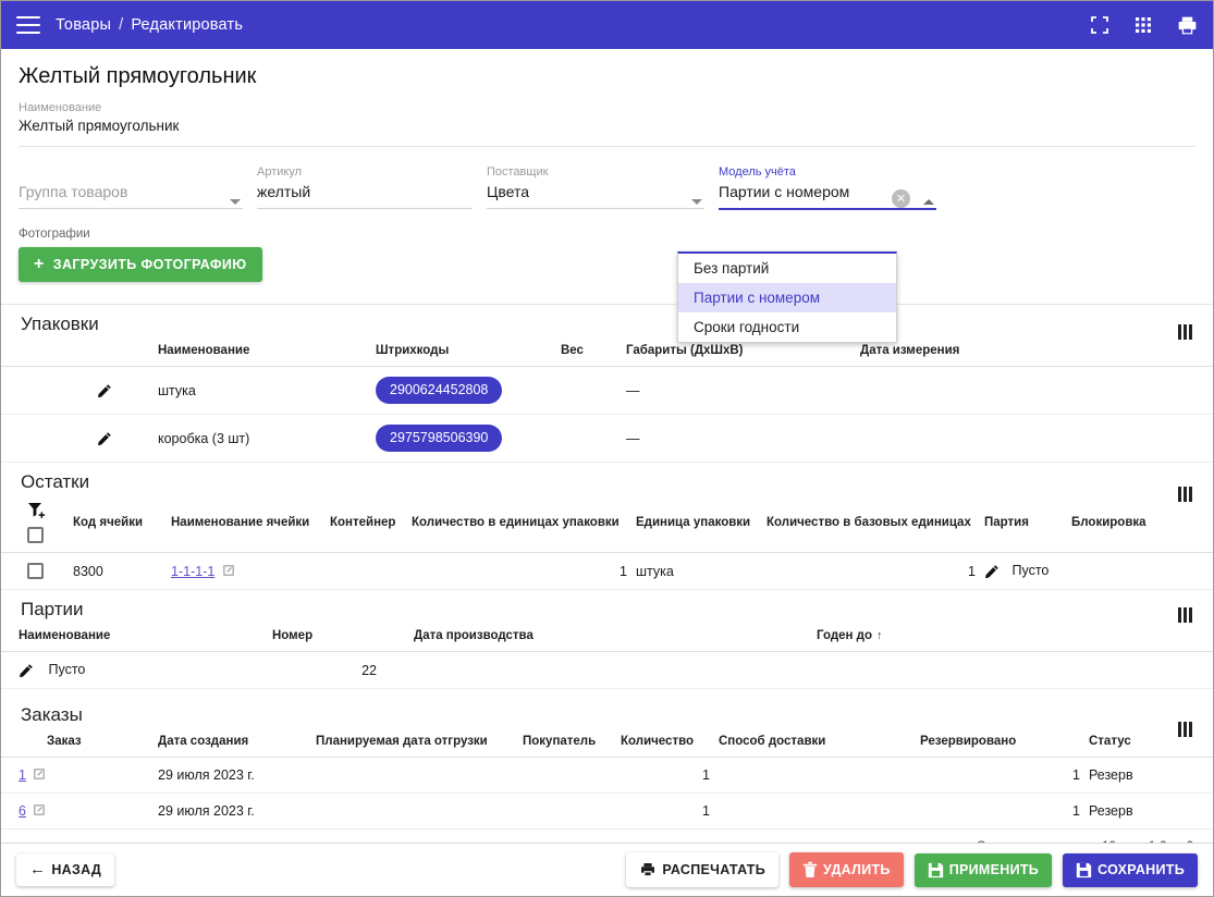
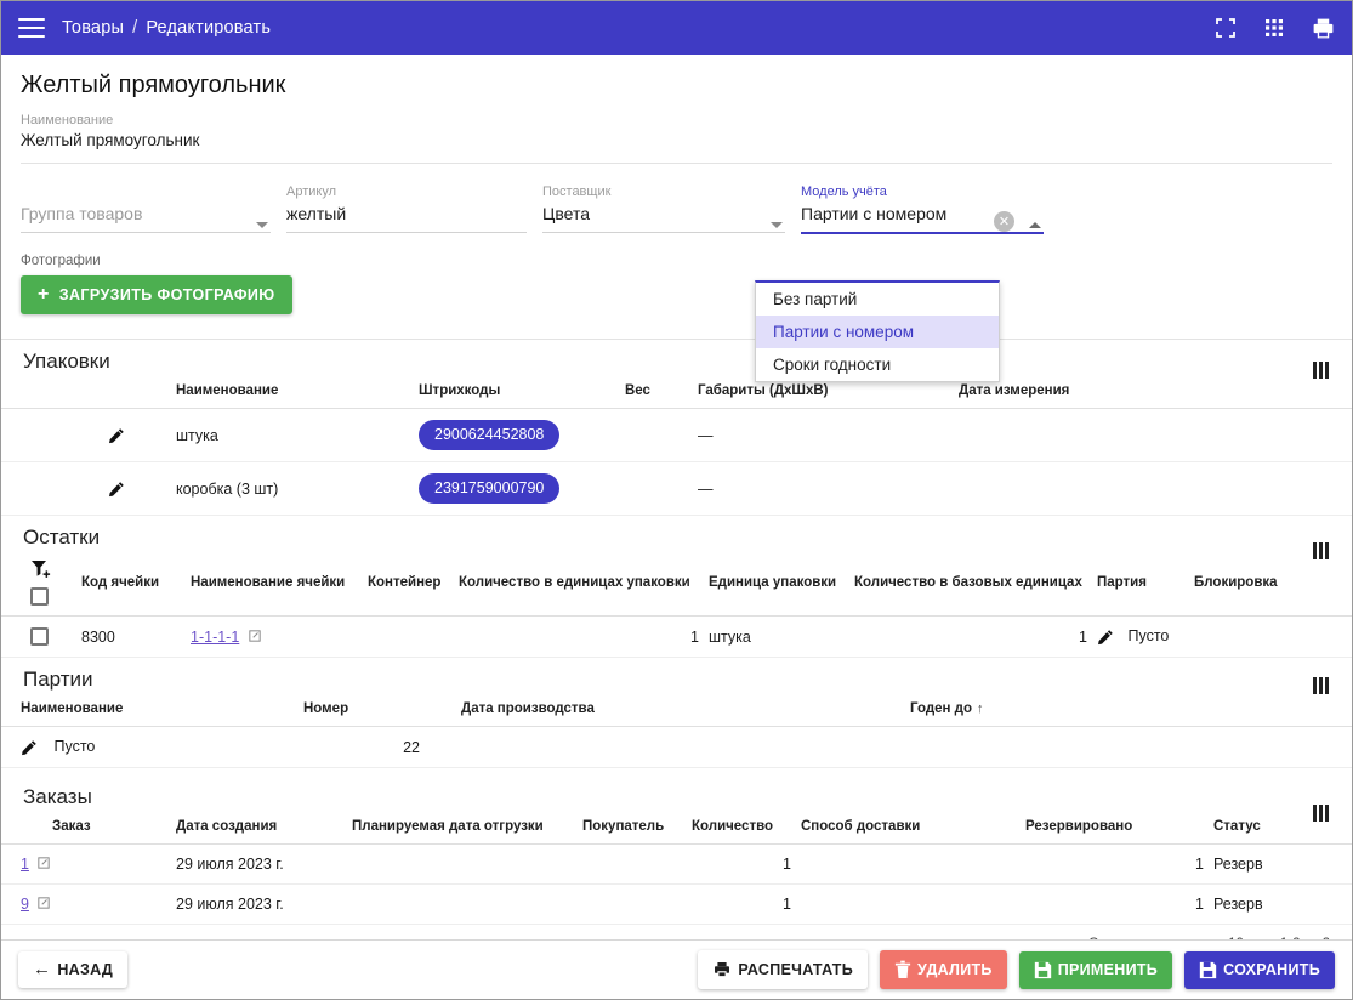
  Товары
  /
  Редактировать
  Желтый прямоугольник
  Наименование
  Желтый прямоугольник
  Группа товаров
  Артикул
  желтый
  Поставщик
  Цвета
  Модель учёта
  Партии с номером
  ✕
  Без партий
  Партии с номером
  Сроки годности
  Фотографии
  +
  ЗАГРУЗИТЬ ФОТОГРАФИЮ
  Упаковки
  	Наименование	Штрихкоды	Вес	Габариты (ДхШхВ)	Дата измерения
  	штука	2900624452808		—
- 	коробка (3 шт)	2975798506390		—
+ 	коробка (3 шт)	2391759000790		—
  Остатки
  	Код ячейки	Наименование ячейки	Контейнер	Количество в единицах упаковки	Единица упаковки	Количество в базовых единицах	Партия	Блокировка
  	8300	1-1-1-1		1	штука	1	Пусто
  Партии
  Наименование	Номер	Дата производства	Годен до ↑
  Пусто	22
  Заказы
  Заказ	Дата создания	Планируемая дата отгрузки	Покупатель	Количество	Способ доставки	Резервировано	Статус
  1	29 июля 2023 г.			1		1	Резерв
- 6	29 июля 2023 г.			1		1	Резерв
+ 9	29 июля 2023 г.			1		1	Резерв
  ←
  НАЗАД
  РАСПЕЧАТАТЬ
  УДАЛИТЬ
  ПРИМЕНИТЬ
  СОХРАНИТЬ
